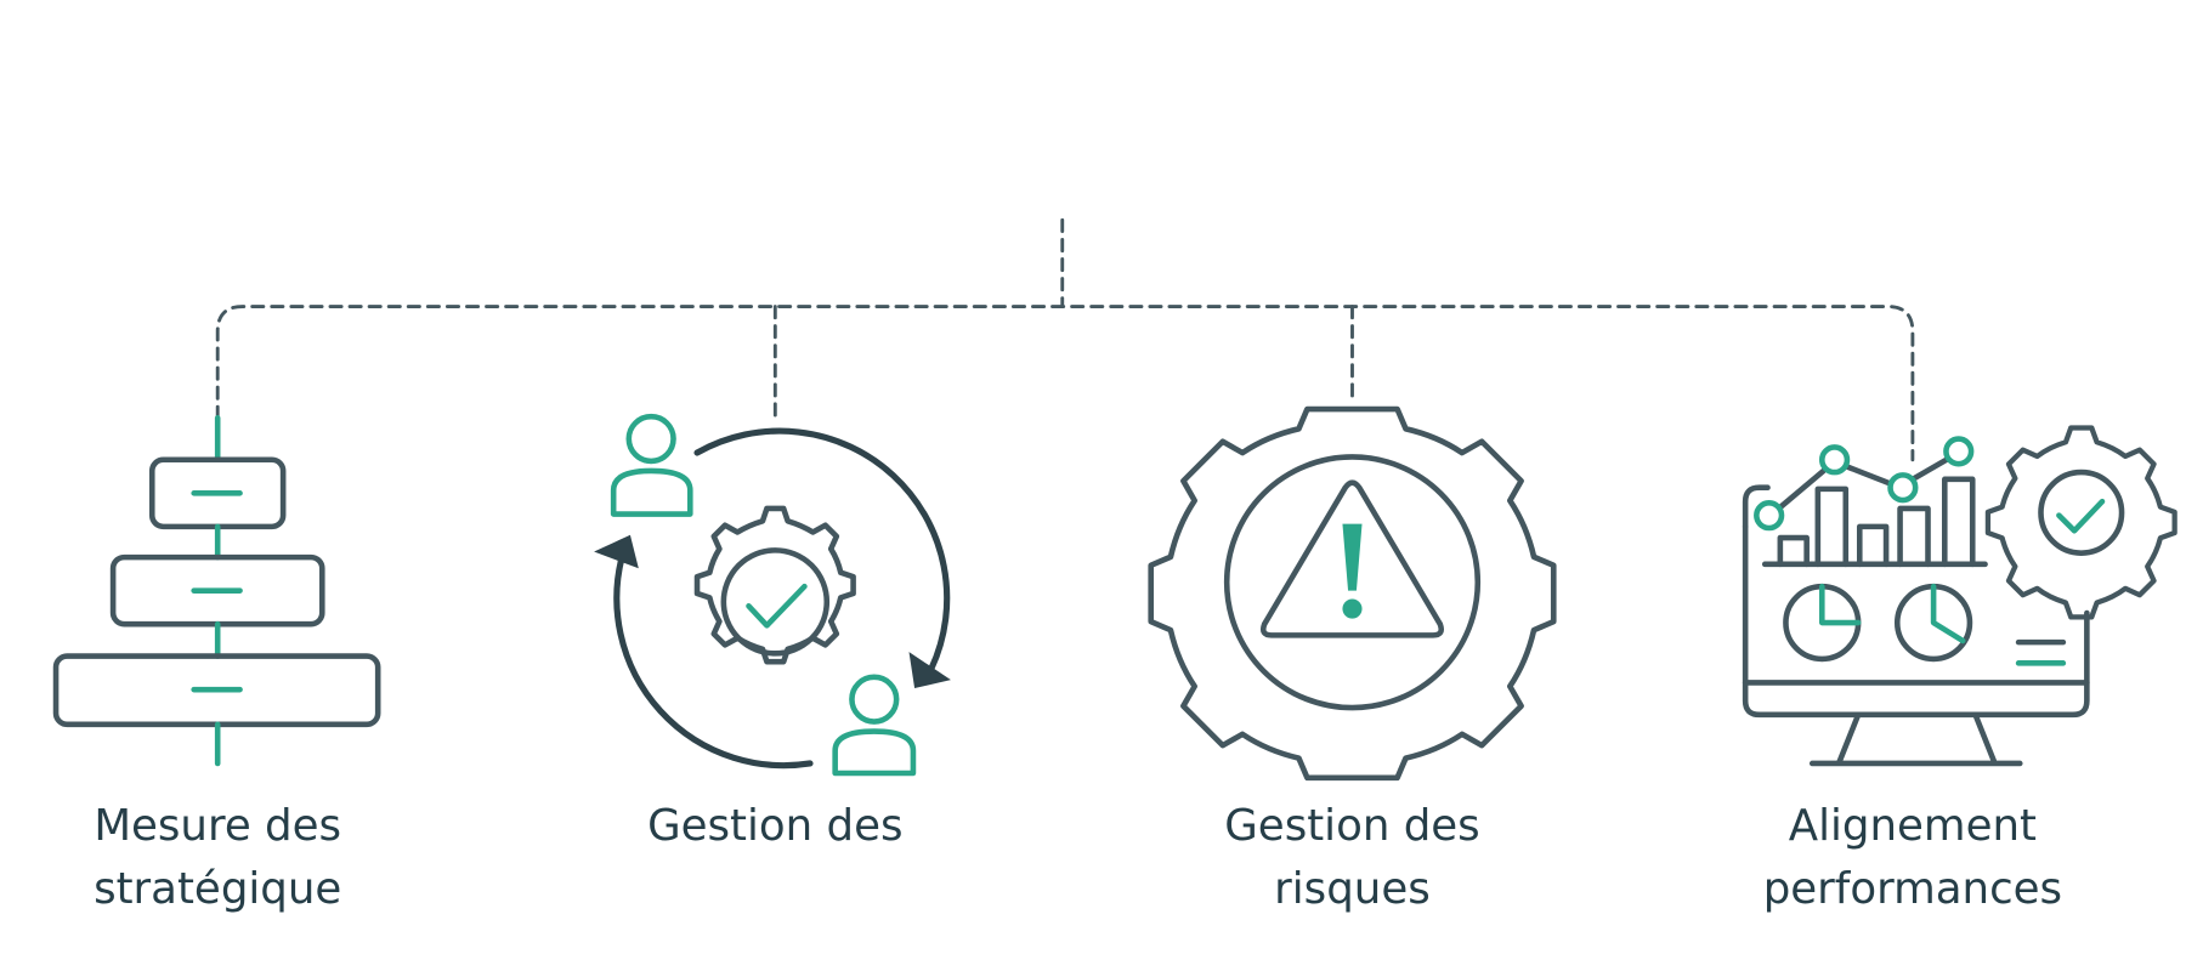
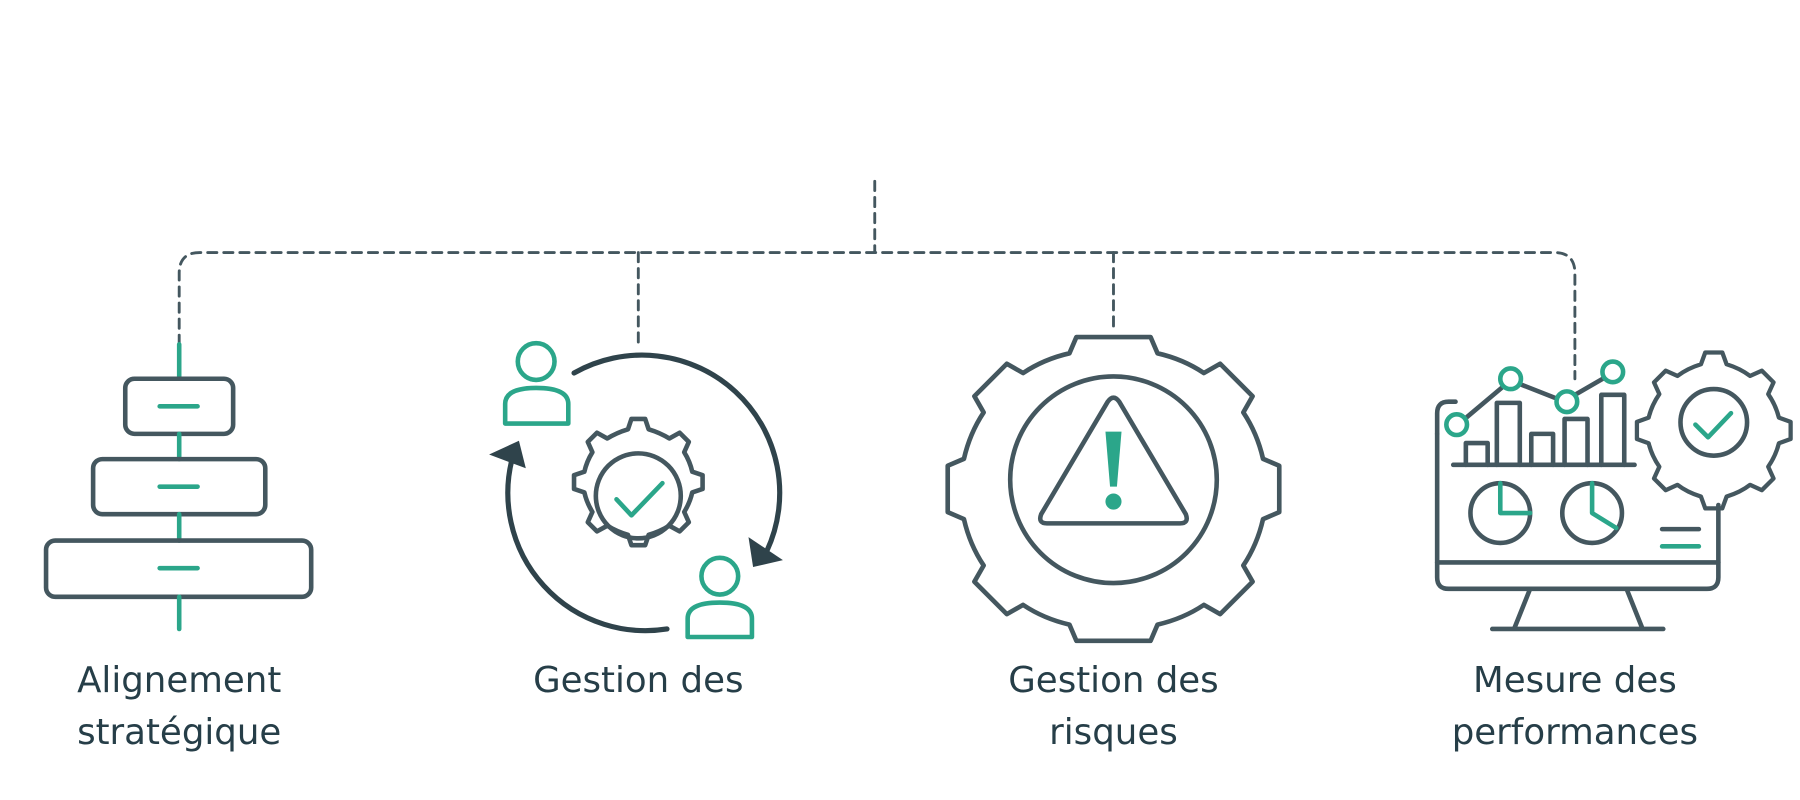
- Mesure des
+ Alignement
  stratégique
  Gestion des
  Gestion des
  risques
- Alignement
+ Mesure des
  performances
